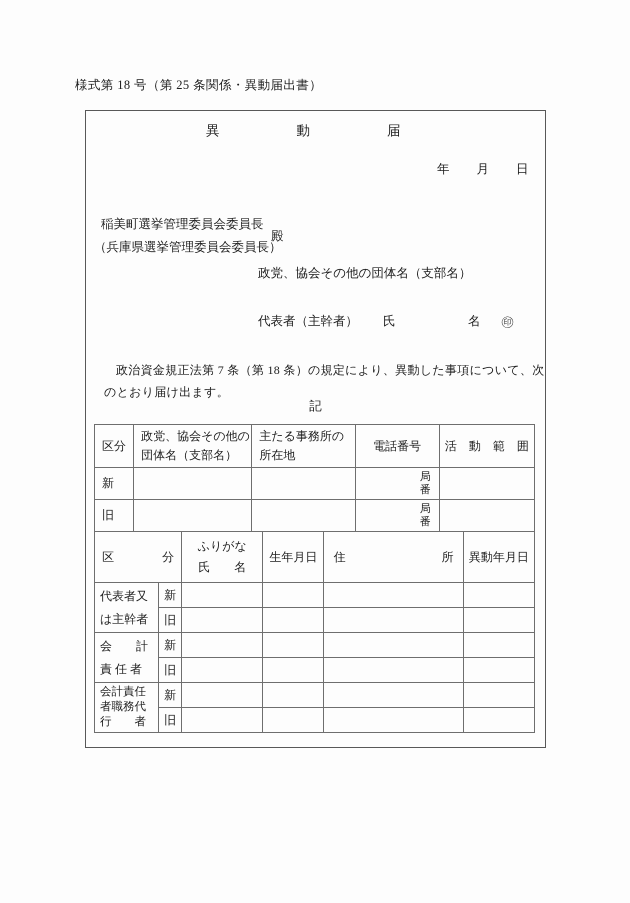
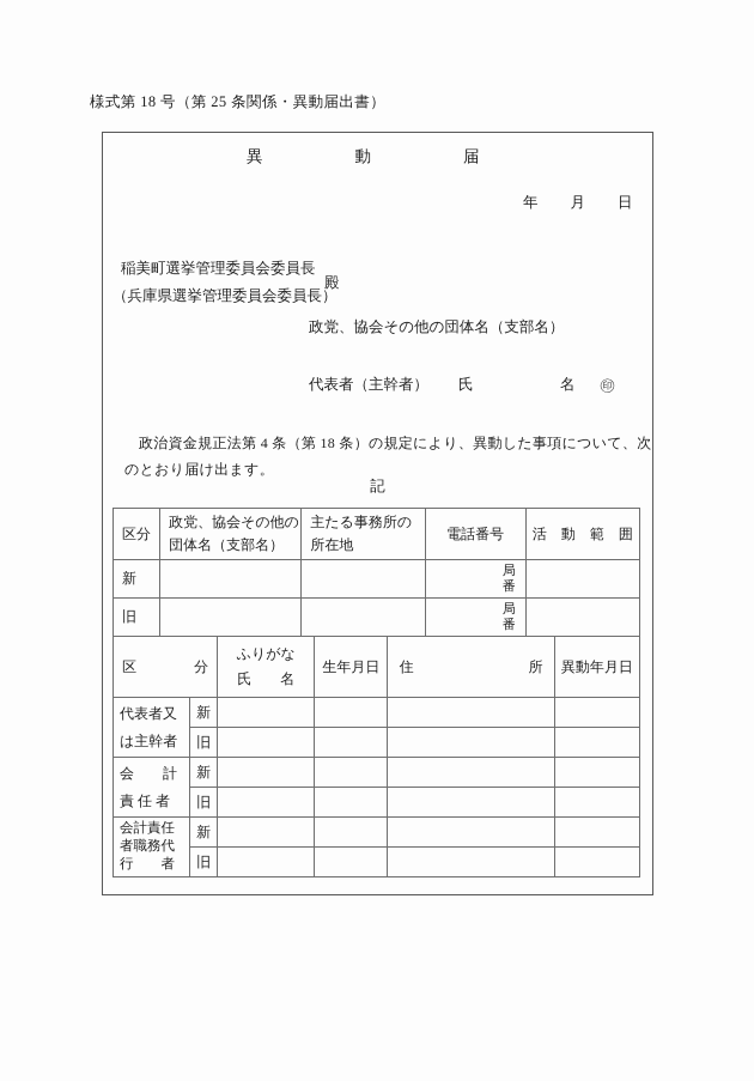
  様式第 18 号（第 25 条関係・異動届出書）
  異動届
  年月日
  稲美町選挙管理委員会委員長
  殿
  （兵庫県選挙管理委員会委員長）
  政党、協会その他の団体名（支部名）
  代表者（主幹者）
  氏
  名
  ㊞
- 政治資金規正法第 7 条（第 18 条）の規定により、異動した事項について、次
+ 政治資金規正法第 4 条（第 18 条）の規定により、異動した事項について、次
  のとおり届け出ます。
  記
  区分	政党、協会その他の 団体名（支部名）	主たる事務所の 所在地	電話番号	活 動 範 囲
  新			局 番
  旧			局 番
  区 分	ふりがな 氏 名	生年月日	住 所	異動年月日
  代表者又 は主幹者	新
  旧
  会 計 責 任 者	新
  旧
  会計責任 者職務代 行 者	新
  旧
